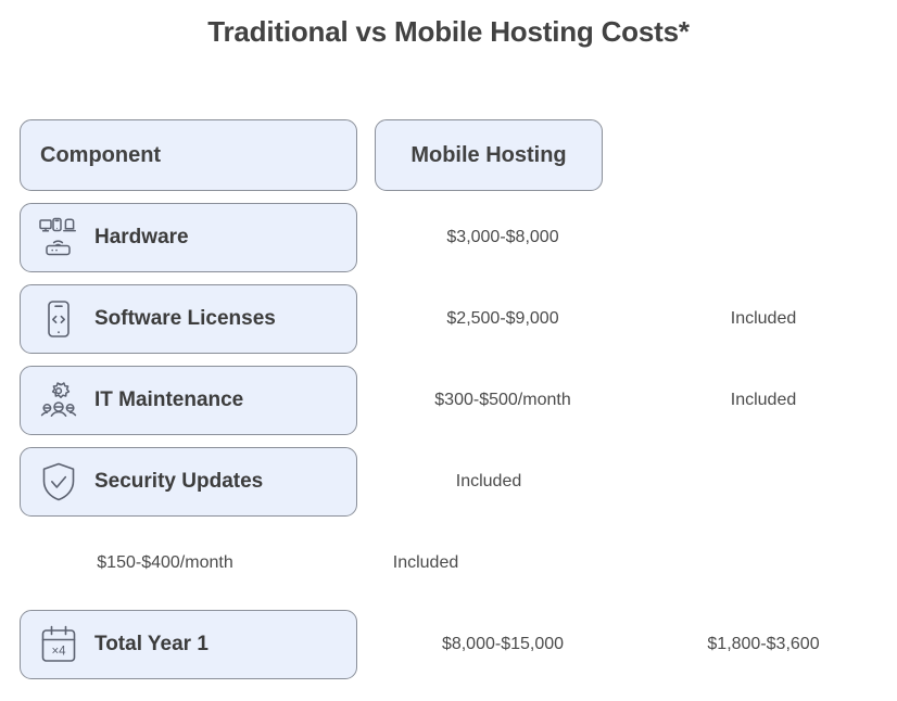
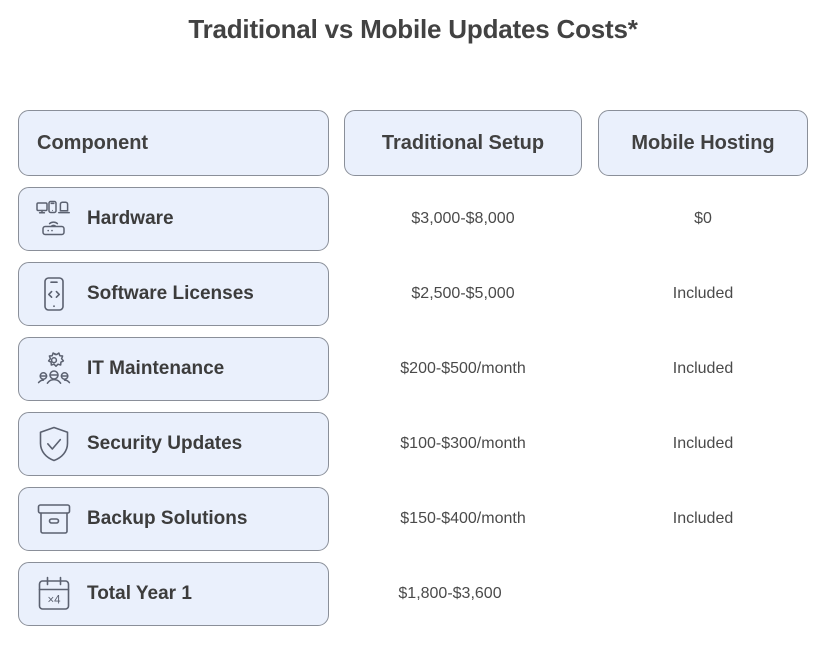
- Traditional vs Mobile Hosting Costs*
+ Traditional vs Mobile Updates Costs*
  Component
+ Traditional Setup
  Mobile Hosting
  Hardware
  $3,000-$8,000
+ $0
  Software Licenses
- $2,500-$9,000
+ $2,500-$5,000
  Included
  IT Maintenance
- $300-$500/month
+ $200-$500/month
  Included
  Security Updates
+ $100-$300/month
  Included
+ Backup Solutions
  $150-$400/month
  Included
  ×4
  Total Year 1
- $8,000-$15,000
  $1,800-$3,600
